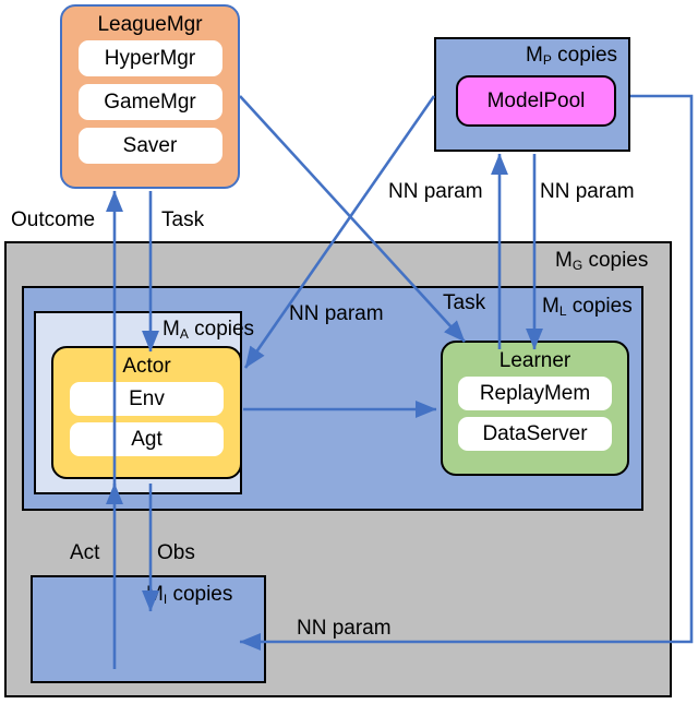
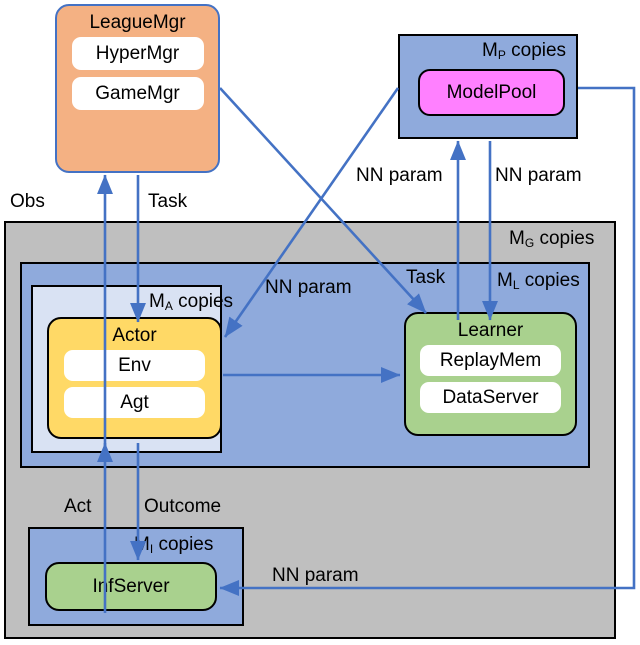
  MG copies
  ML copies
  MA copies
  MI copies
  LeagueMgr
  HyperMgr
  GameMgr
- Saver
  MP copies
  ModelPool
  Actor
  Env
  Agt
  Learner
  ReplayMem
  DataServer
+ InfServer
- Outcome
+ Obs
  Task
  Task
  NN param
  NN param
  NN param
  Act
- Obs
+ Outcome
  NN param
